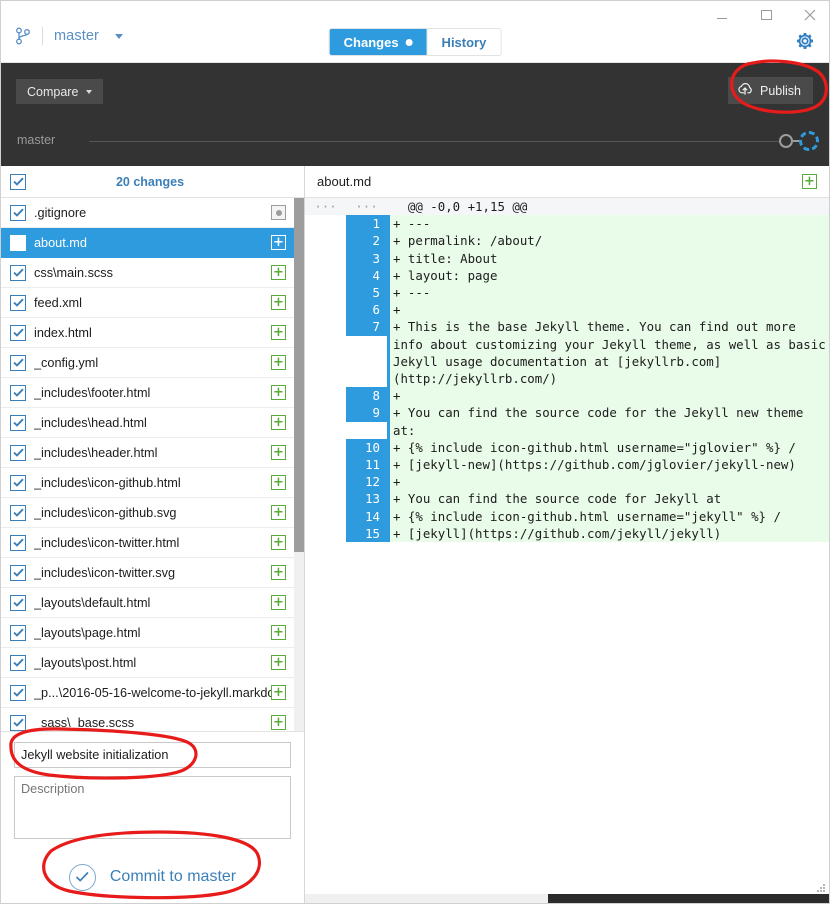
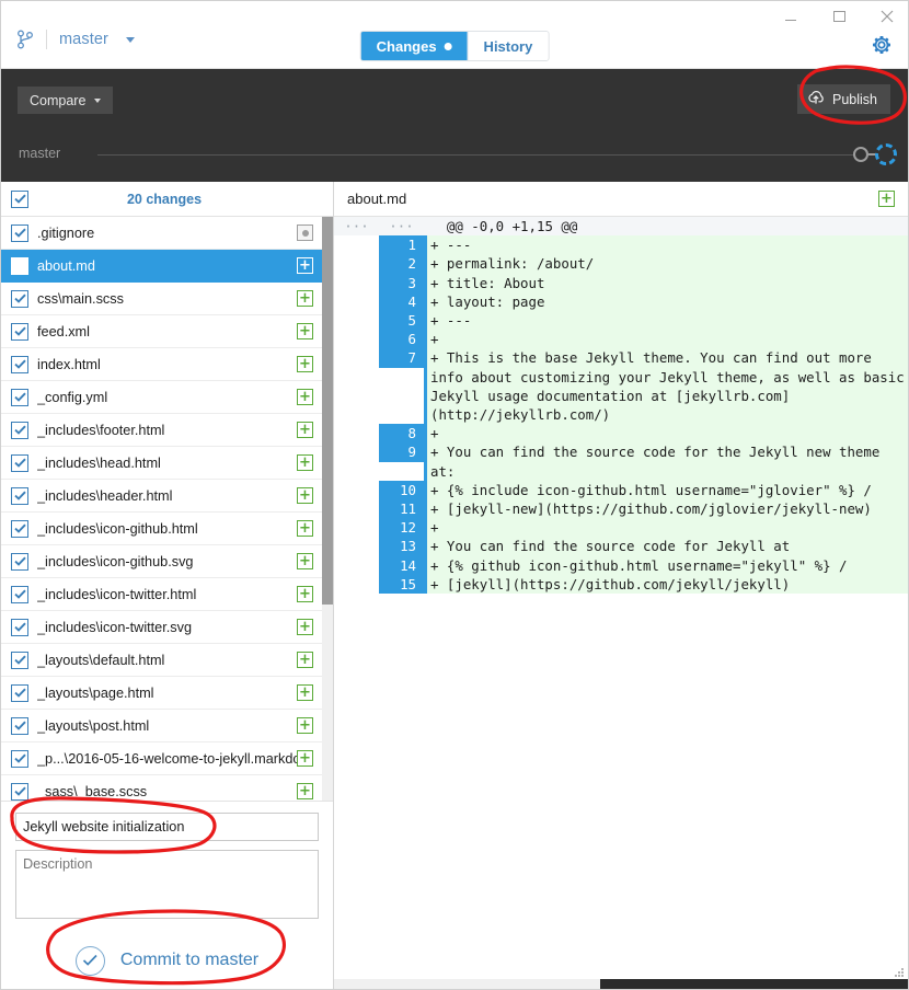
  master
  Changes
  History
  Compare
  Publish
  master
  20 changes
  .gitignore
  about.md
  +
  css\main.scss
  +
  feed.xml
  +
  index.html
  +
  _config.yml
  +
  _includes\footer.html
  +
  _includes\head.html
  +
  _includes\header.html
  +
  _includes\icon-github.html
  +
  _includes\icon-github.svg
  +
  _includes\icon-twitter.html
  +
  _includes\icon-twitter.svg
  +
  _layouts\default.html
  +
  _layouts\page.html
  +
  _layouts\post.html
  +
  _p...\2016-05-16-welcome-to-jekyll.markd
  +
  _sass\_base.scss
  +
  Jekyll website initialization Description
  Commit to master
  about.md
  +
  ···
  ···
  @@ -0,0 +1,15 @@
  1
  + ---
  2
  + permalink: /about/
  3
  + title: About
  4
  + layout: page
  5
  + ---
  6
  +
  7
  + This is the base Jekyll theme. You can find out more info about customizing your Jekyll theme, as well as basic Jekyll usage documentation at [jekyllrb.com](http://jekyllrb.com/)
  8
  +
  9
  + You can find the source code for the Jekyll new theme at:
  10
  + {% include icon-github.html username="jglovier" %} /
  11
  + [jekyll-new](https://github.com/jglovier/jekyll-new)
  12
  +
  13
  + You can find the source code for Jekyll at
  14
- + {% include icon-github.html username="jekyll" %} /
+ + {% github icon-github.html username="jekyll" %} /
  15
  + [jekyll](https://github.com/jekyll/jekyll)
